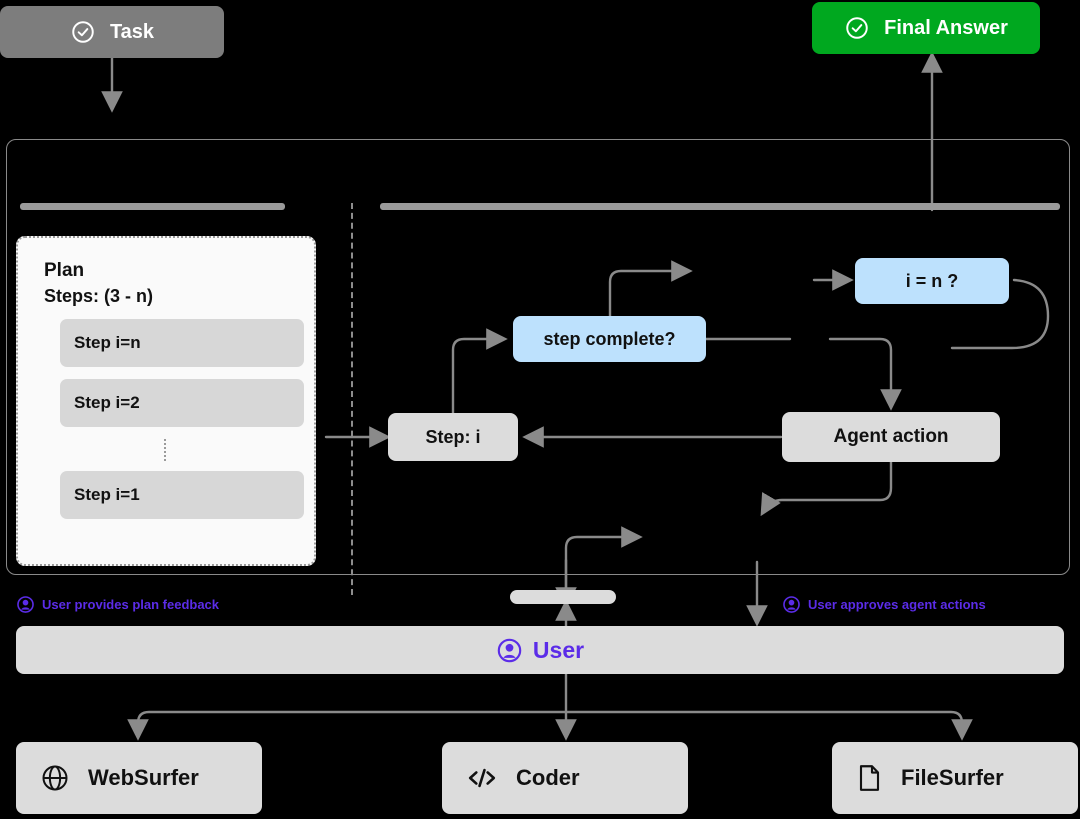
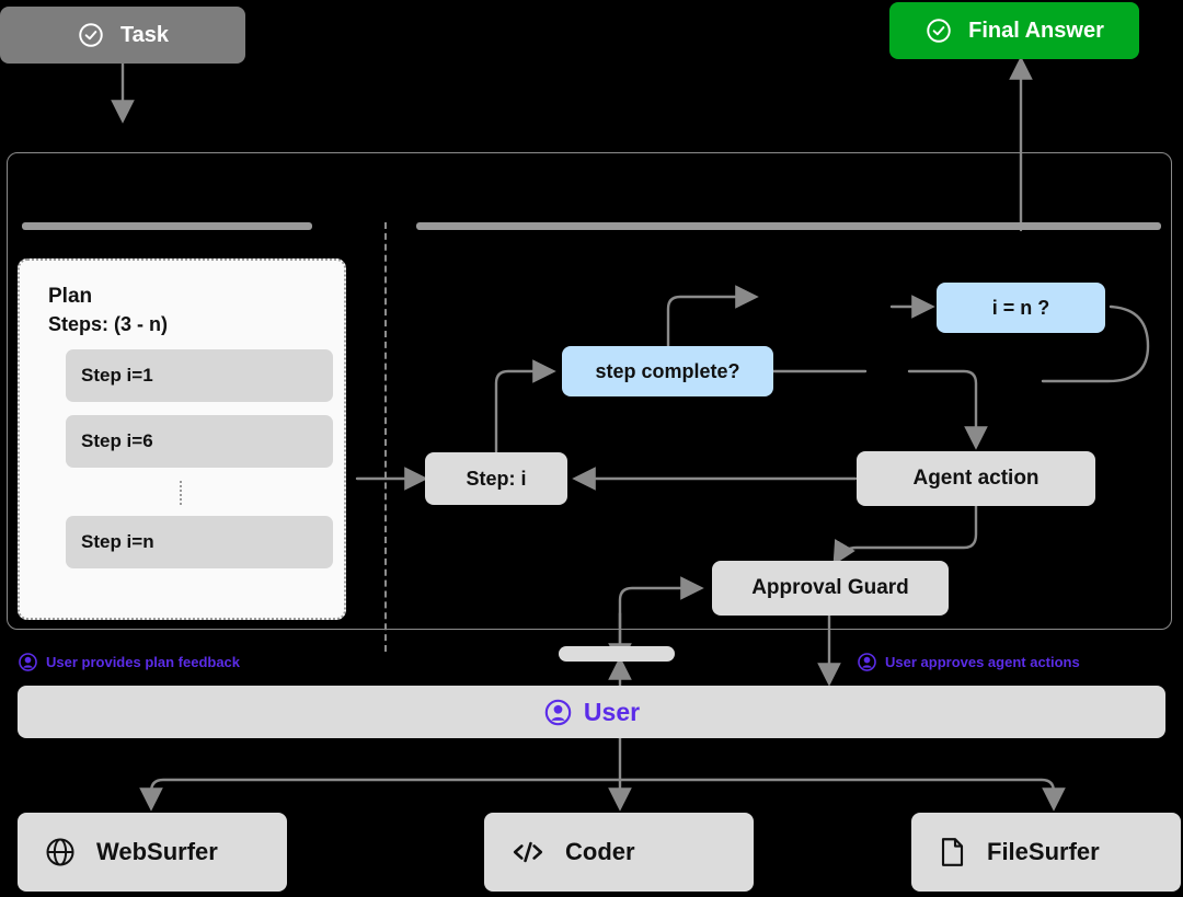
  Task
  Final Answer
  Plan
  Steps: (3 - n)
- Step i=n
+ Step i=1
- Step i=2
+ Step i=6
- Step i=1
+ Step i=n
  Step: i
  step complete?
  i = n ?
  Agent action
+ Approval Guard
  User provides plan feedback
  User approves agent actions
  User
  WebSurfer
  Coder
  FileSurfer
